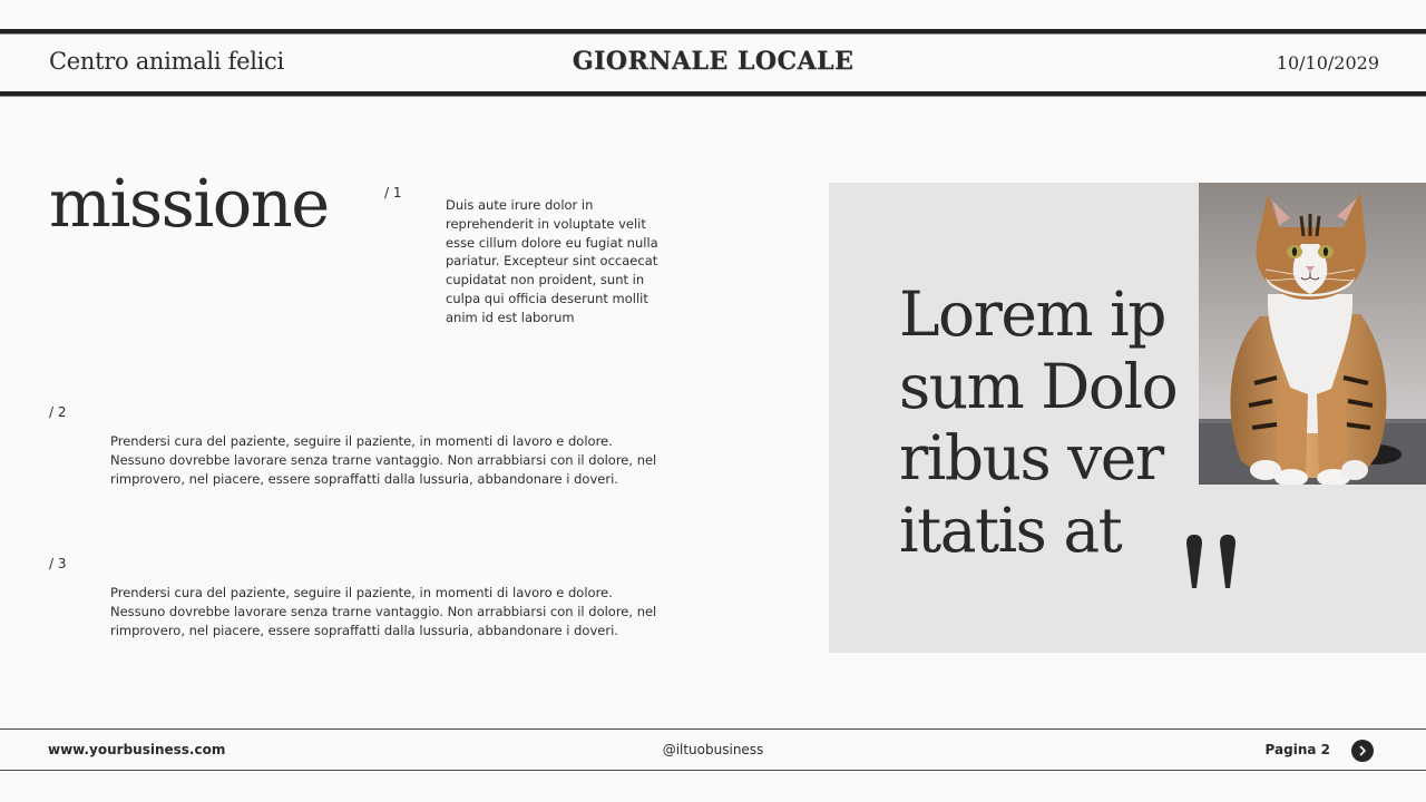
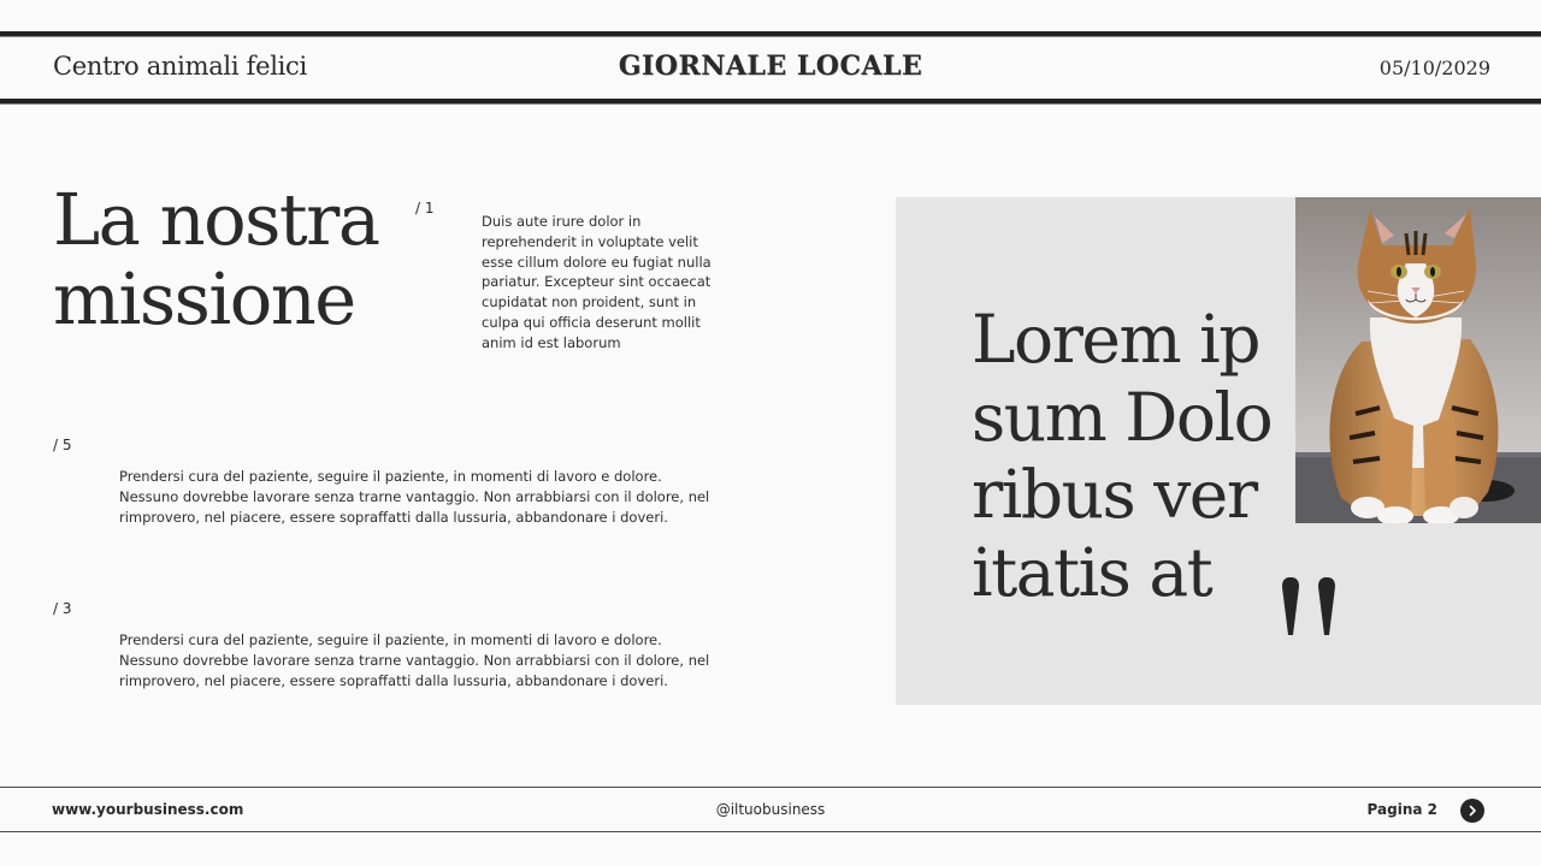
  Centro animali felici
  GIORNALE LOCALE
- 10/10/2029
+ 05/10/2029
+ La nostra
  missione
  / 1
  Duis aute irure dolor in reprehenderit in voluptate velit esse cillum dolore eu fugiat nulla pariatur. Excepteur sint occaecat cupidatat non proident, sunt in culpa qui officia deserunt mollit anim id est laborum
- / 2
+ / 5
  Prendersi cura del paziente, seguire il paziente, in momenti di lavoro e dolore. Nessuno dovrebbe lavorare senza trarne vantaggio. Non arrabbiarsi con il dolore, nel rimprovero, nel piacere, essere sopraffatti dalla lussuria, abbandonare i doveri.
  / 3
  Prendersi cura del paziente, seguire il paziente, in momenti di lavoro e dolore. Nessuno dovrebbe lavorare senza trarne vantaggio. Non arrabbiarsi con il dolore, nel rimprovero, nel piacere, essere sopraffatti dalla lussuria, abbandonare i doveri.
  Lorem ip
  sum Dolo
  ribus ver
  itatis at
  www.yourbusiness.com
  @iltuobusiness
  Pagina 2
